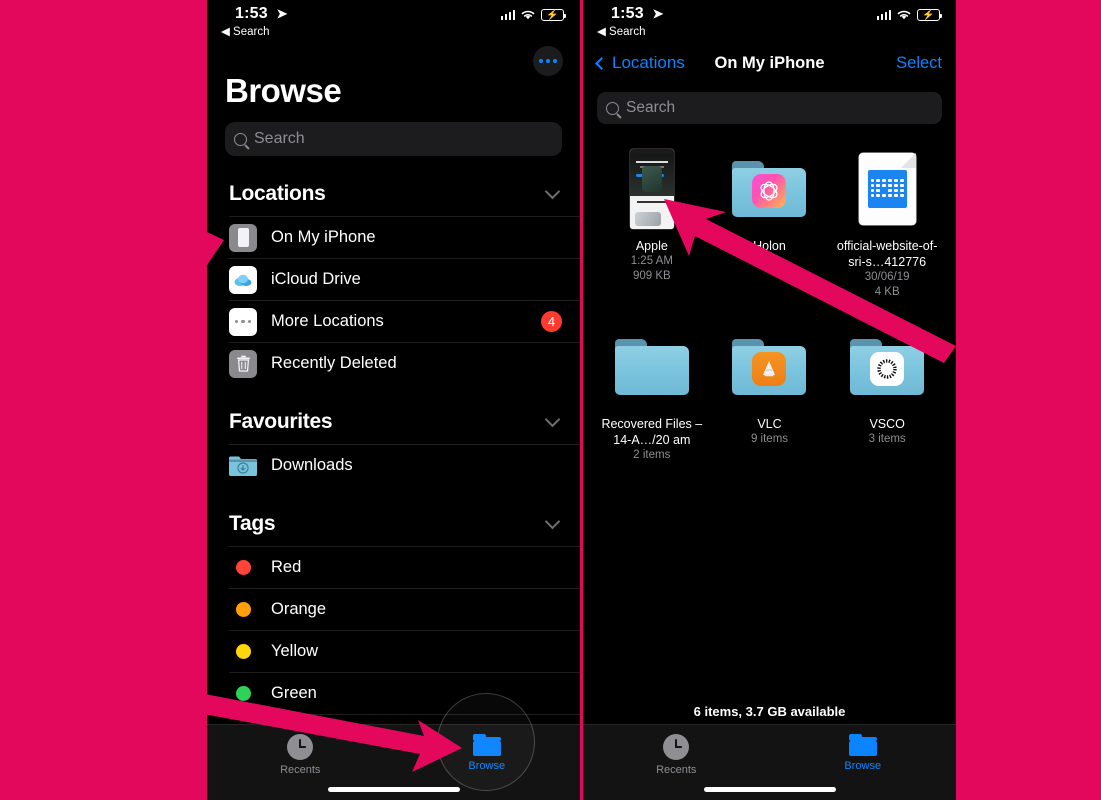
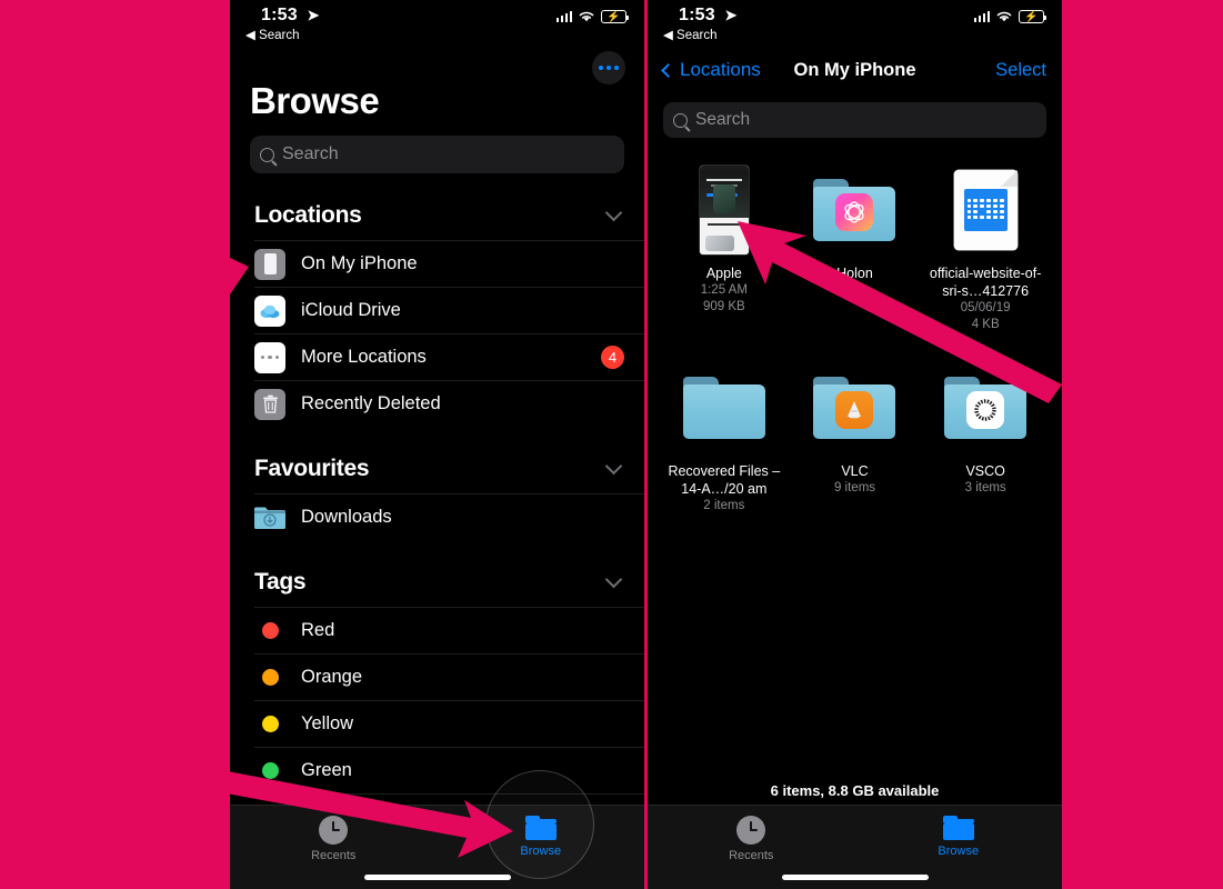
  1:53 ➤
  ◀ Search
  ⚡
  Browse
  Search
  Locations
  On My iPhone
  iCloud Drive
  More Locations
  4
  Recently Deleted
  Favourites
  Downloads
  Tags
  Red
  Orange
  Yellow
  Green
  Recents
  Browse
  1:53 ➤
  ◀ Search
  ⚡
  Locations
  On My iPhone
  Select
  Search
  Apple
  1:25 AM
  909 KB
  olon
  official-website-of-sri-s…412776
- 30/06/19
+ 05/06/19
  4 KB
  Recovered Files – 14-A…/20 am
  2 items
  VLC
  9 items
  VSCO
  3 items
- 6 items, 3.7 GB available
+ 6 items, 8.8 GB available
  Recents
  Browse
